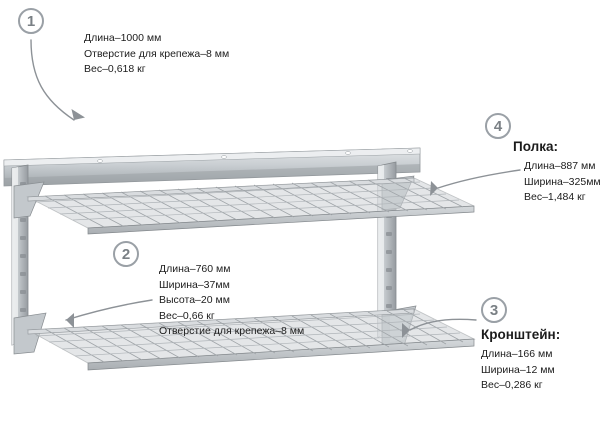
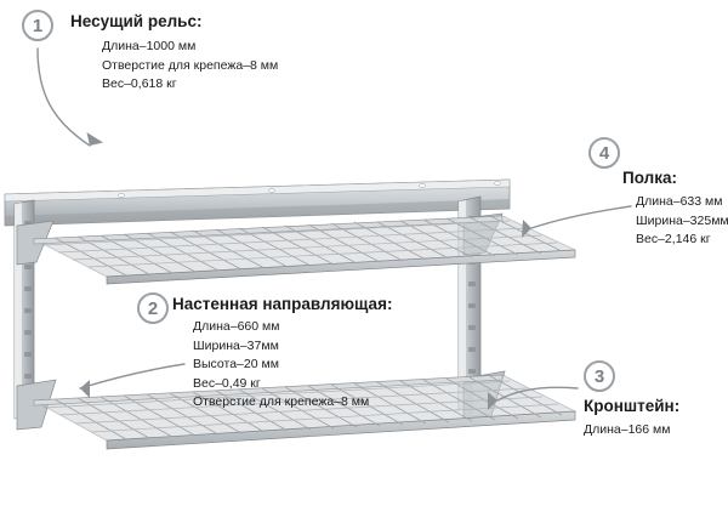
  1
+ Несущий рельс:
  Длина–1000 мм
  Отверстие для крепежа–8 мм
  Вес–0,618 кг
  2
+ Настенная направляющая:
- Длина–760 мм
+ Длина–660 мм
  Ширина–37мм
  Высота–20 мм
- Вес–0,66 кг
+ Вес–0,49 кг
  Отверстие для крепежа–8 мм
  3
  Кронштейн:
  Длина–166 мм
- Ширина–12 мм
- Вес–0,286 кг
  4
  Полка:
- Длина–887 мм
+ Длина–633 мм
  Ширина–325мм
- Вес–1,484 кг
+ Вес–2,146 кг
